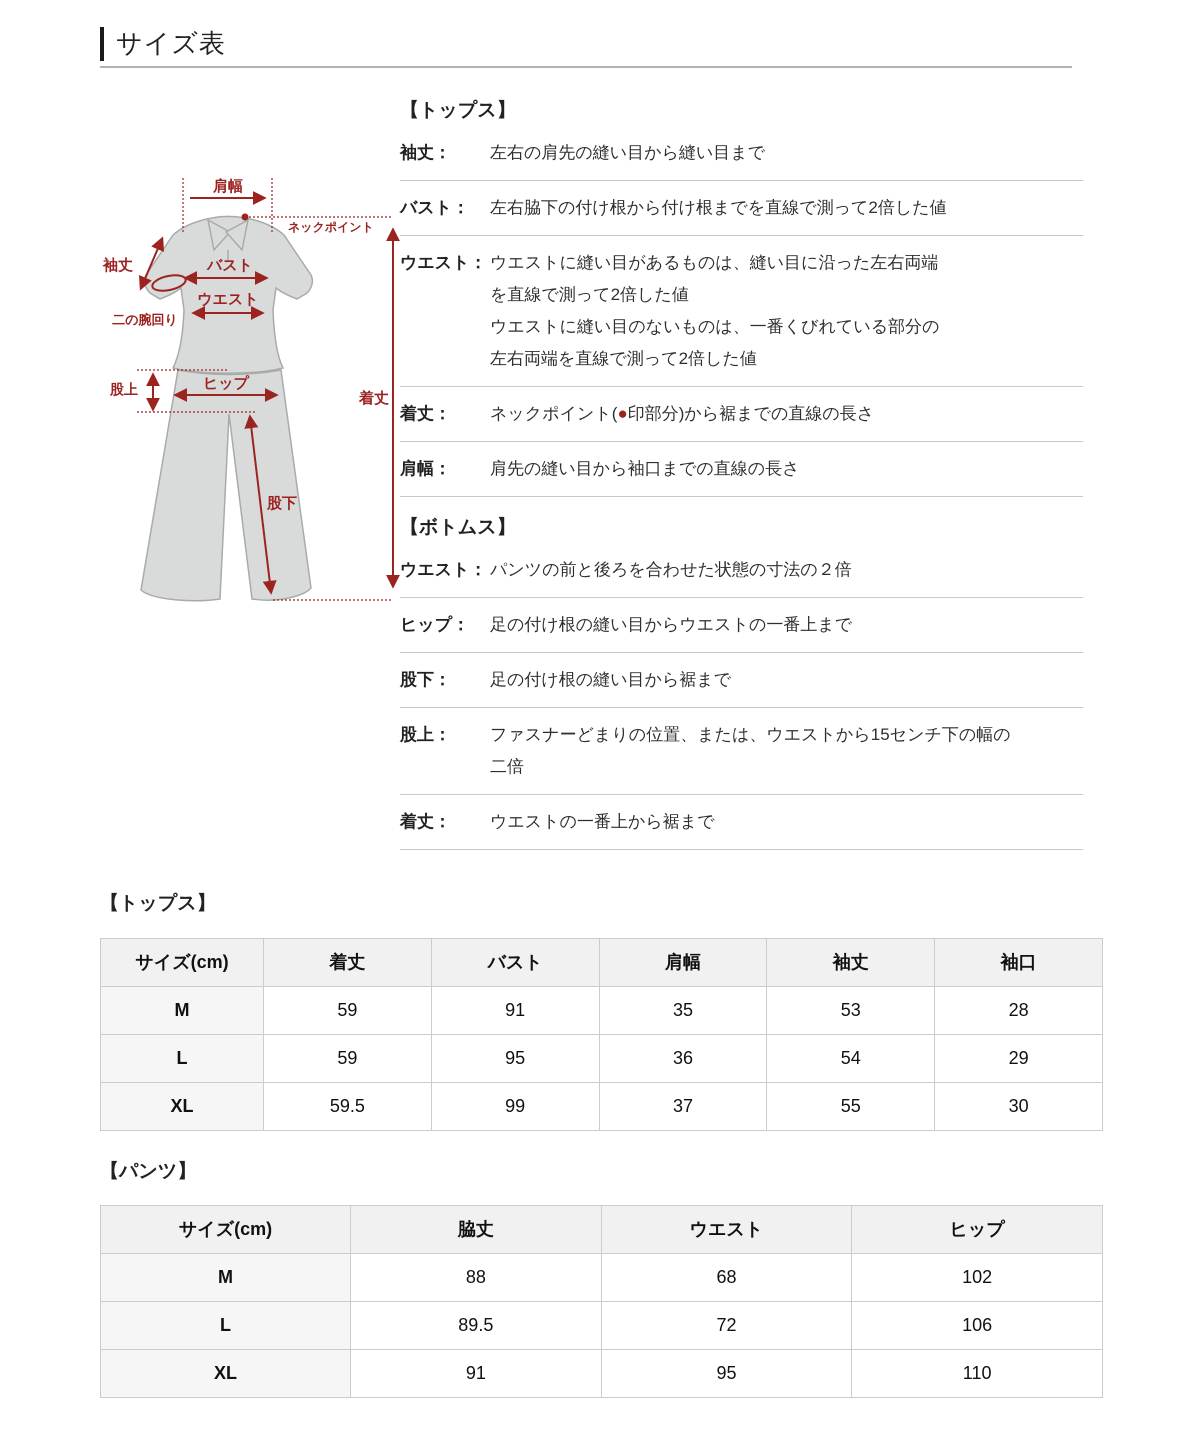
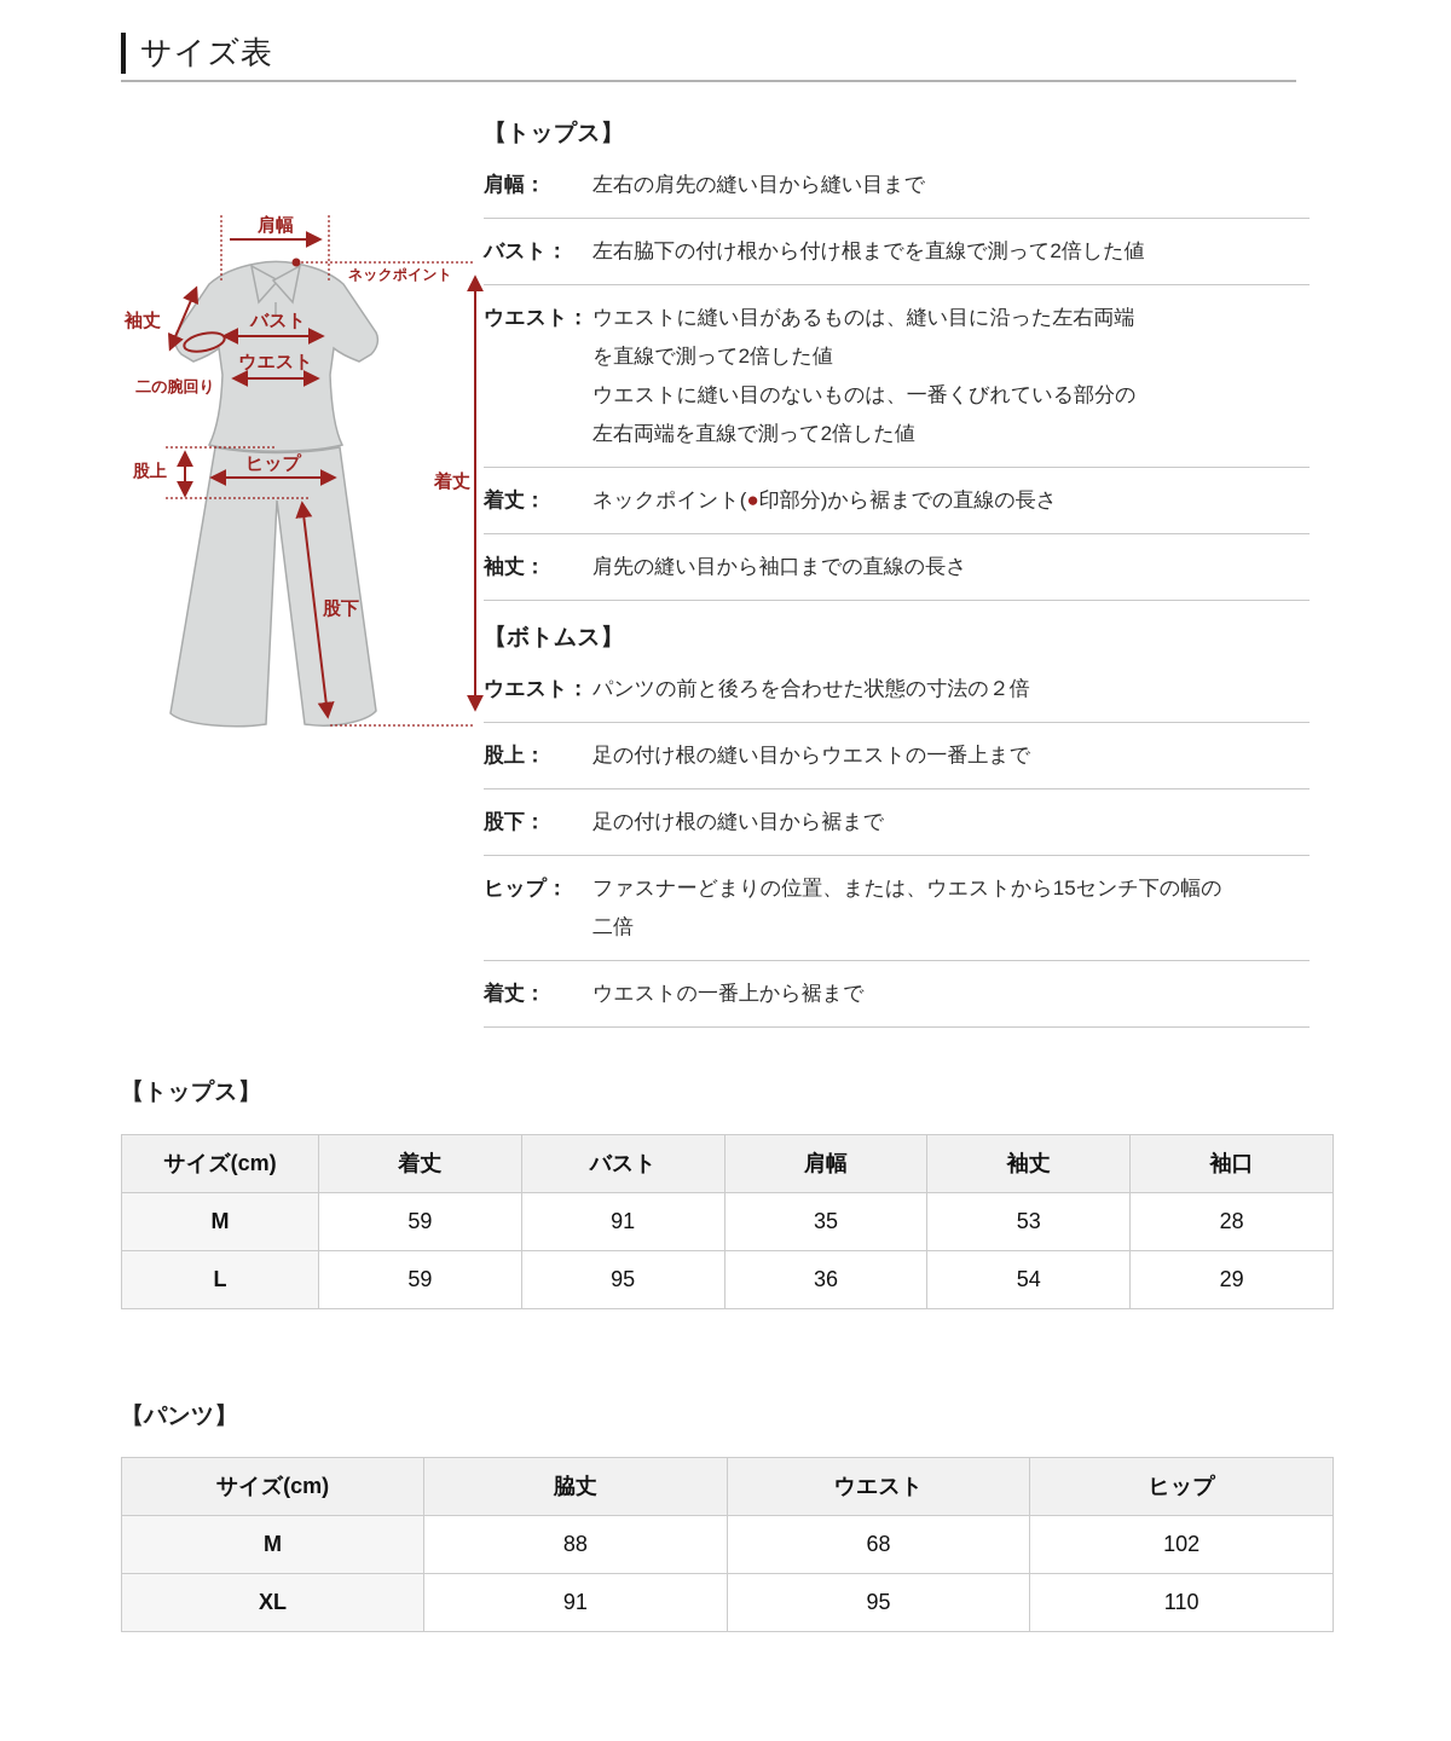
  サイズ表
  肩幅
  ネックポイント
  袖丈
  バスト
  ウエスト
  二の腕回り
  股上
  ヒップ
  着丈
  股下
  【トップス】
- 袖丈：
+ 肩幅：
  左右の肩先の縫い目から縫い目まで
  バスト：
  左右脇下の付け根から付け根までを直線で測って2倍した値
  ウエスト：
  ウエストに縫い目があるものは、縫い目に沿った左右両端
  を直線で測って2倍した値
  ウエストに縫い目のないものは、一番くびれている部分の
  左右両端を直線で測って2倍した値
  着丈：
  ネックポイント(●印部分)から裾までの直線の長さ
- 肩幅：
+ 袖丈：
  肩先の縫い目から袖口までの直線の長さ
  【ボトムス】
  ウエスト：
  パンツの前と後ろを合わせた状態の寸法の２倍
- ヒップ：
+ 股上：
  足の付け根の縫い目からウエストの一番上まで
  股下：
  足の付け根の縫い目から裾まで
- 股上：
+ ヒップ：
  ファスナーどまりの位置、または、ウエストから15センチ下の幅の
  二倍
  着丈：
  ウエストの一番上から裾まで
  【トップス】
  サイズ(cm)	着丈	バスト	肩幅	袖丈	袖口
  M	59	91	35	53	28
  L	59	95	36	54	29
- XL	59.5	99	37	55	30
  【パンツ】
  サイズ(cm)	脇丈	ウエスト	ヒップ
  M	88	68	102
- L	89.5	72	106
  XL	91	95	110
